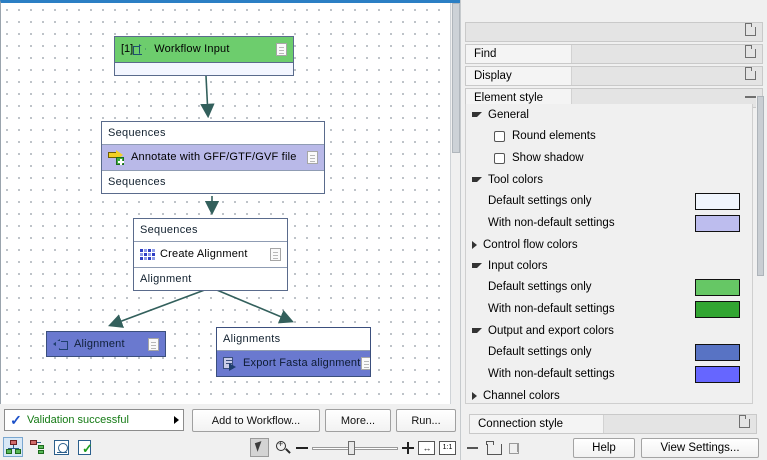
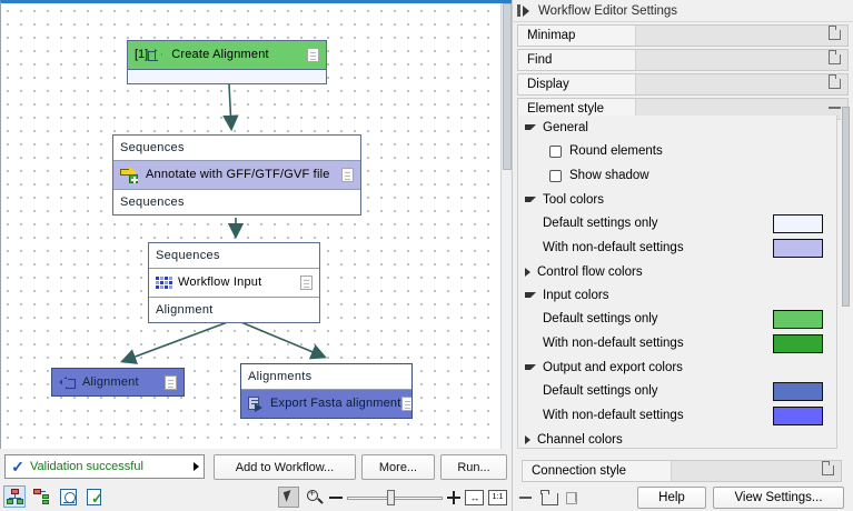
  [1]
- Workflow Input
+ Create Alignment
  Sequences
  Annotate with GFF/GTF/GVF file
  Sequences
  Sequences
- Create Alignment
+ Workflow Input
  Alignment
  Alignment
  Alignments
  Export Fasta alignment
  ✓
  Validation successful
  Add to Workflow...
  More...
  Run...
  ✓
  ↔
+ Workflow Editor Settings
+ Minimap
  Find
  Display
  Element style
  General
  Round elements
  Show shadow
  Tool colors
  Default settings only
  With non-default settings
  Control flow colors
  Input colors
  Default settings only
  With non-default settings
  Output and export colors
  Default settings only
  With non-default settings
  Channel colors
  Connection style
  Help
  View Settings...
